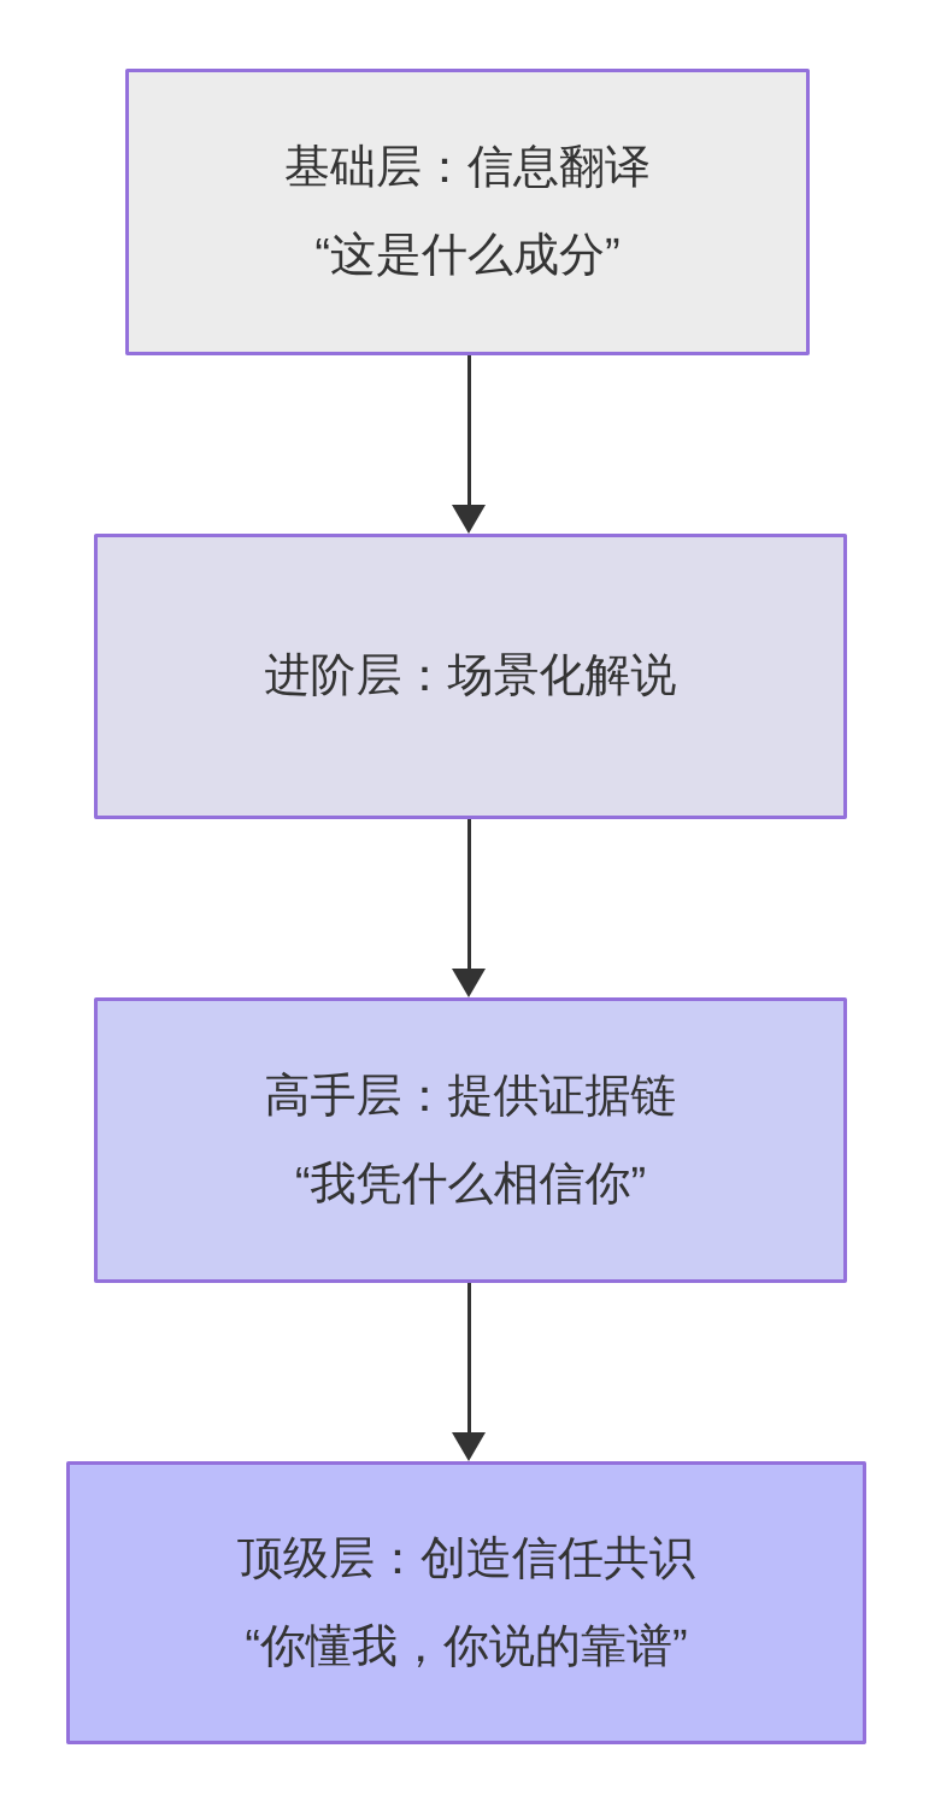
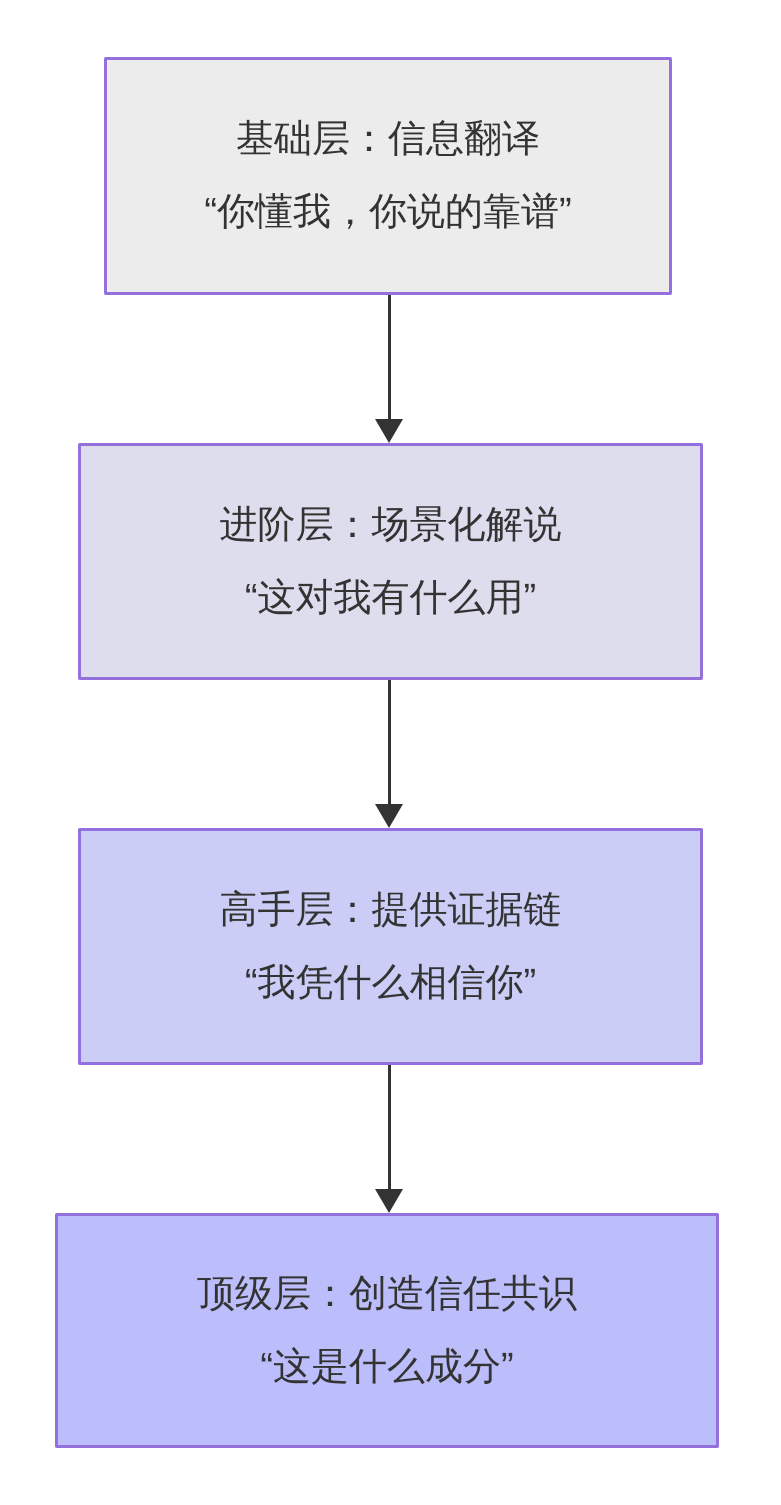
  基础层：信息翻译
- “这是什么成分”
+ “你懂我，你说的靠谱”
  进阶层：场景化解说
+ “这对我有什么用”
  高手层：提供证据链
  “我凭什么相信你”
  顶级层：创造信任共识
- “你懂我，你说的靠谱”
+ “这是什么成分”
